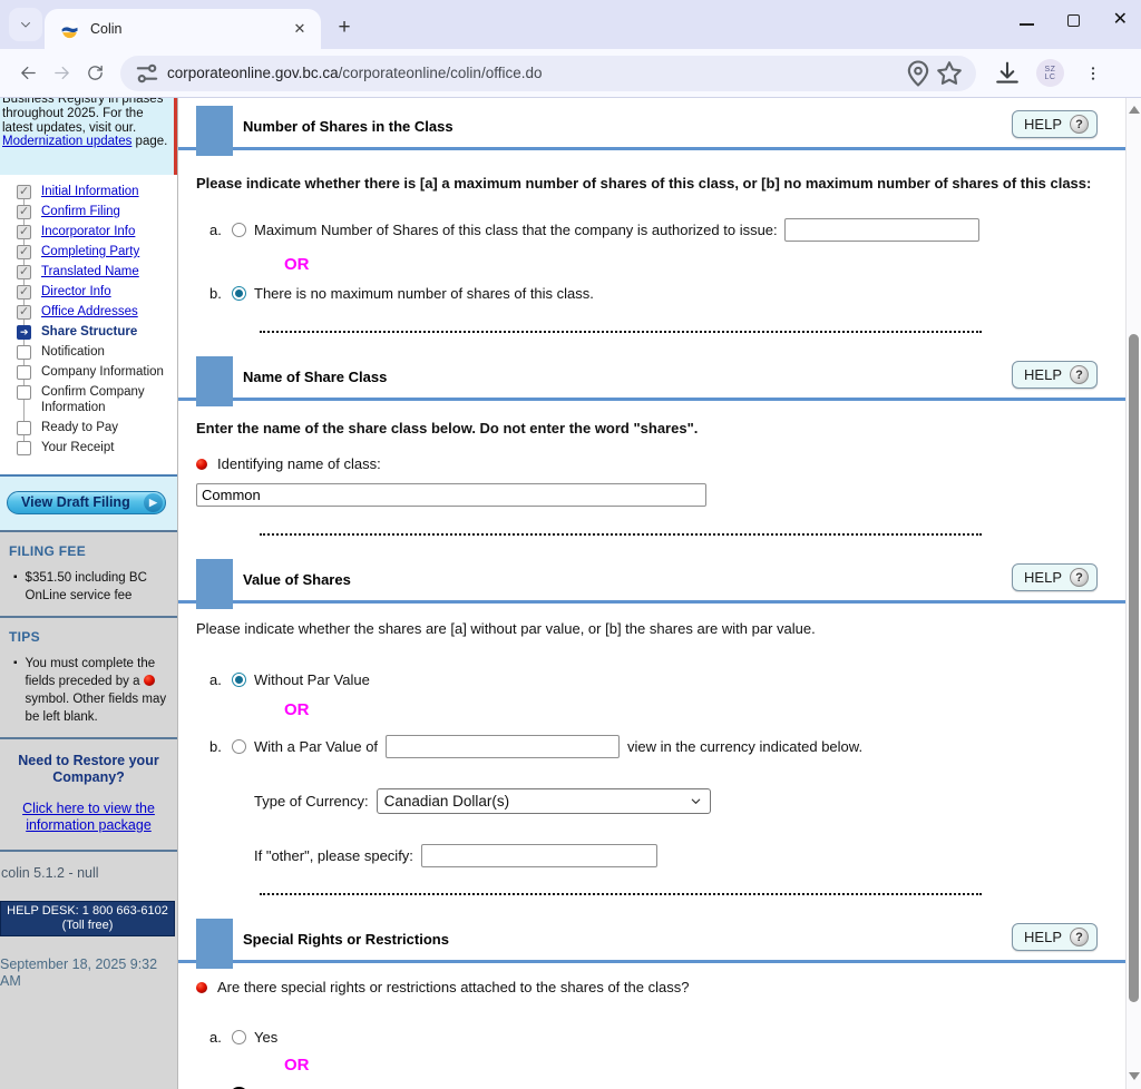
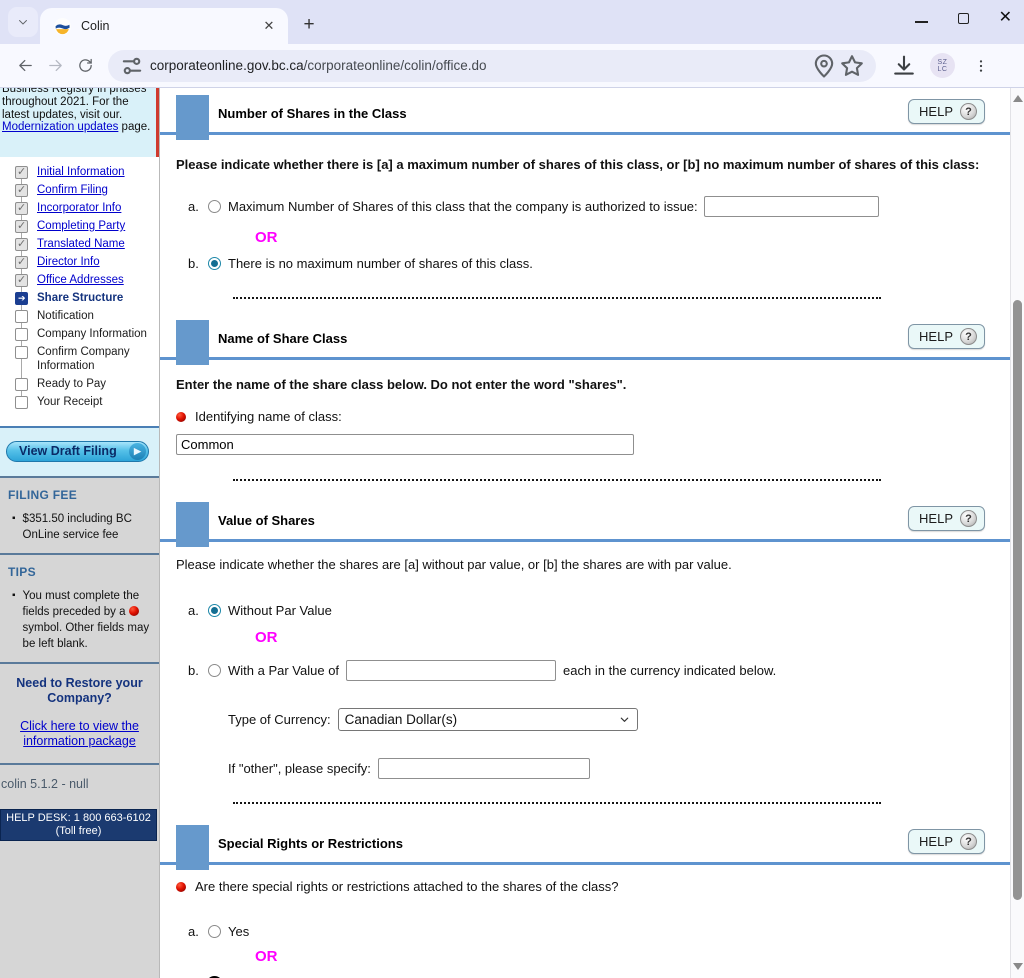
  Colin
  ✕
  +
  ✕
  corporateonline.gov.bc.ca/corporateonline/colin/office.do
- Business Registry in phases throughout 2025. For the latest updates, visit our. Modernization updates page.
+ Business Registry in phases throughout 2021. For the latest updates, visit our. Modernization updates page.
  Initial Information
  Confirm Filing
  Incorporator Info
  Completing Party
  Translated Name
  Director Info
  Office Addresses
  Share Structure
  Notification
  Company Information
  Confirm Company Information
  Ready to Pay
  Your Receipt
  View Draft Filing
  ▶
  FILING FEE
  $351.50 including BC OnLine service fee
  TIPS
  You must complete the fields preceded by a symbol. Other fields may be left blank.
  Need to Restore your Company?
  Click here to view the information package
  colin 5.1.2 - null
  HELP DESK: 1 800 663-6102
  (Toll free)
- September 18, 2025 9:32 AM
  Number of Shares in the Class
  HELP
  ?
  Please indicate whether there is [a] a maximum number of shares of this class, or [b] no maximum number of shares of this class:
  a.
  Maximum Number of Shares of this class that the company is authorized to issue:
  OR
  b.
  There is no maximum number of shares of this class.
  Name of Share Class
  HELP
  ?
  Enter the name of the share class below. Do not enter the word "shares".
  Identifying name of class:
  Common
  Value of Shares
  HELP
  ?
  Please indicate whether the shares are [a] without par value, or [b] the shares are with par value.
  a.
  Without Par Value
  OR
  b.
  With a Par Value of
- view in the currency indicated below.
+ each in the currency indicated below.
  Type of Currency:
  Canadian Dollar(s)
  If "other", please specify:
  Special Rights or Restrictions
  HELP
  ?
  Are there special rights or restrictions attached to the shares of the class?
  a.
  Yes
  OR
